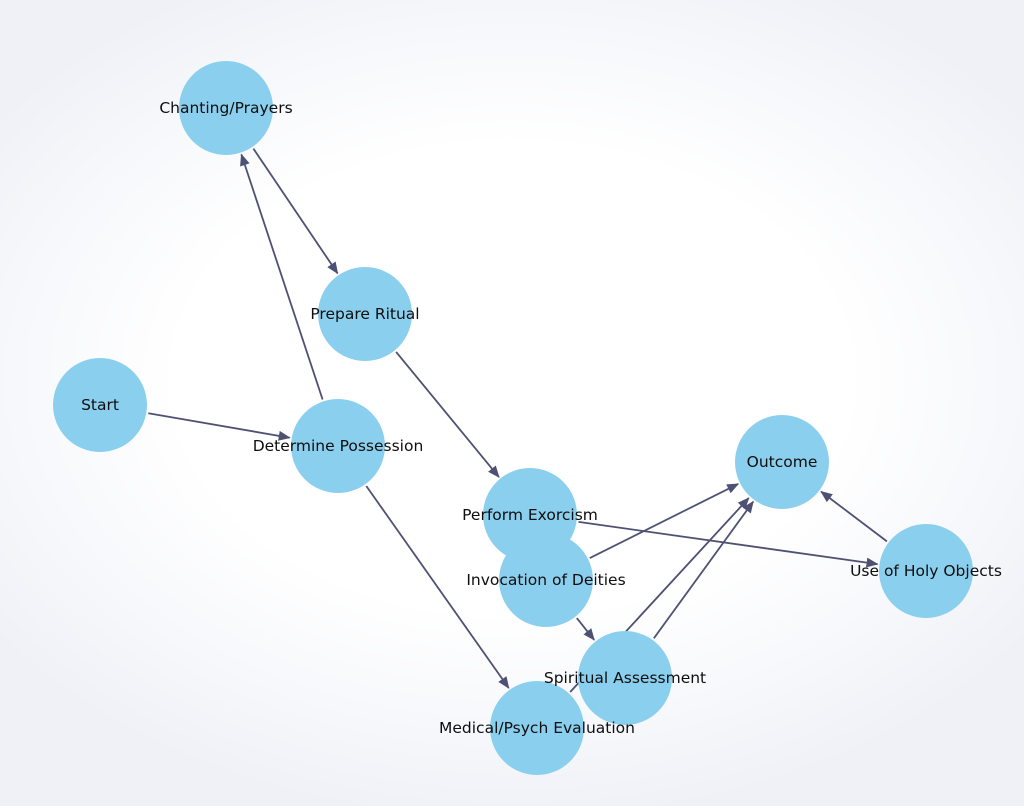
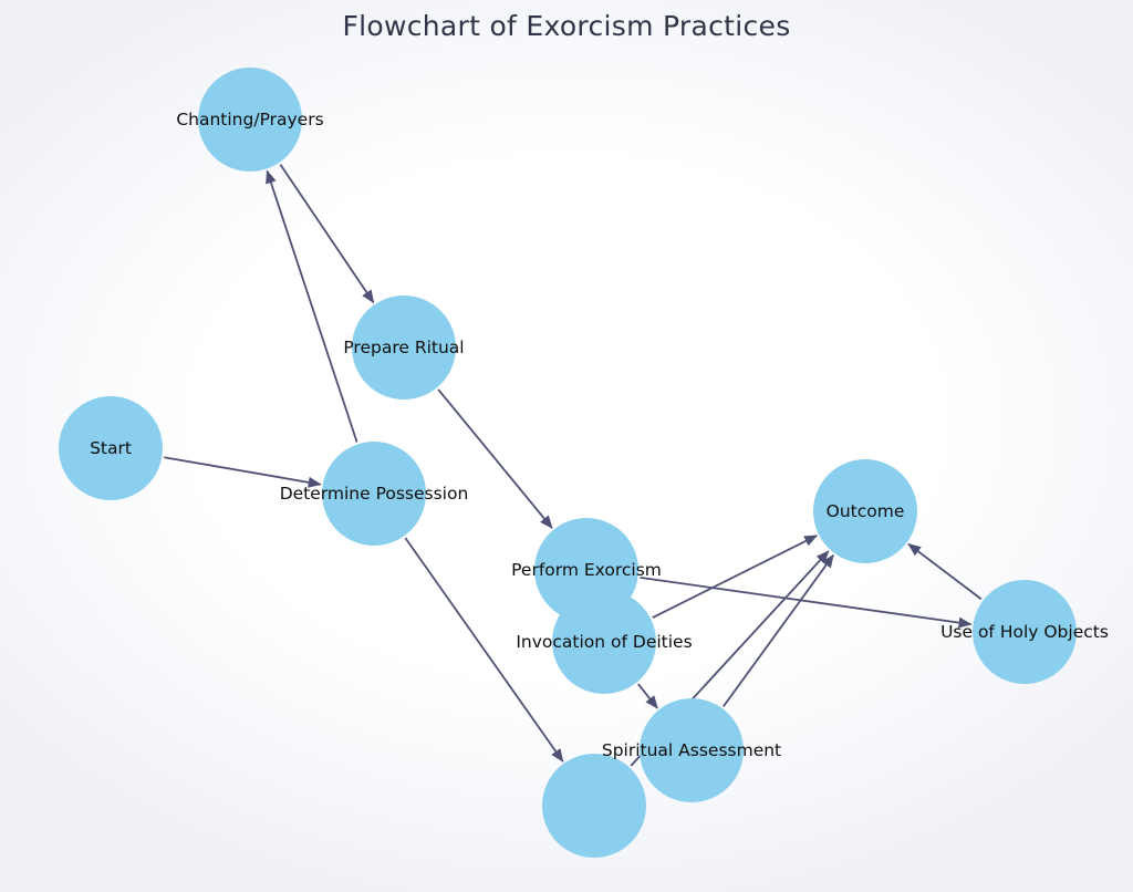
+ Flowchart of Exorcism Practices
  Start
  Chanting/Prayers
  Prepare Ritual
  Determine Possession
  Perform Exorcism
  Invocation of Deities
  Outcome
  Use of Holy Objects
  Spiritual Assessment
- Medical/Psych Evaluation
